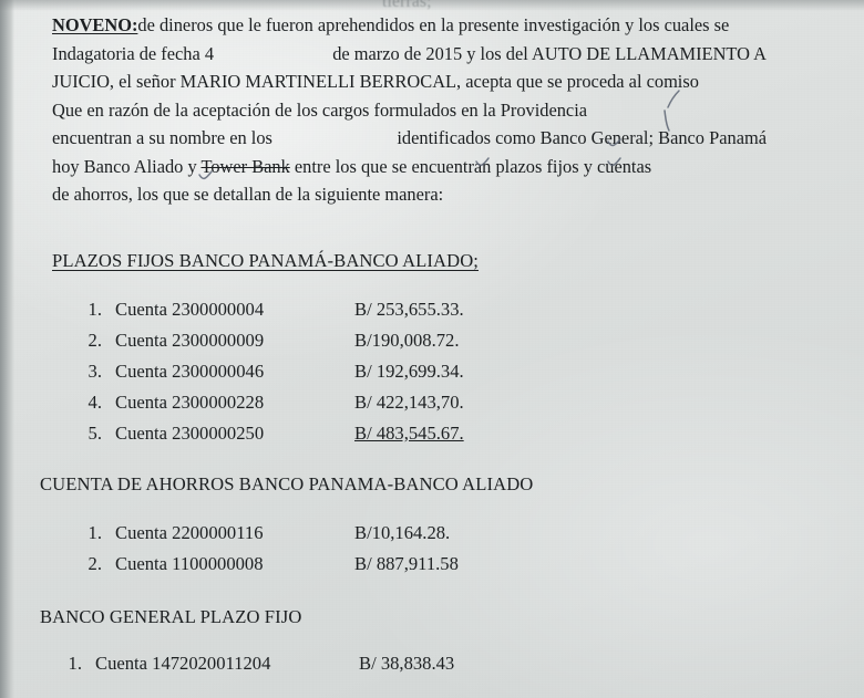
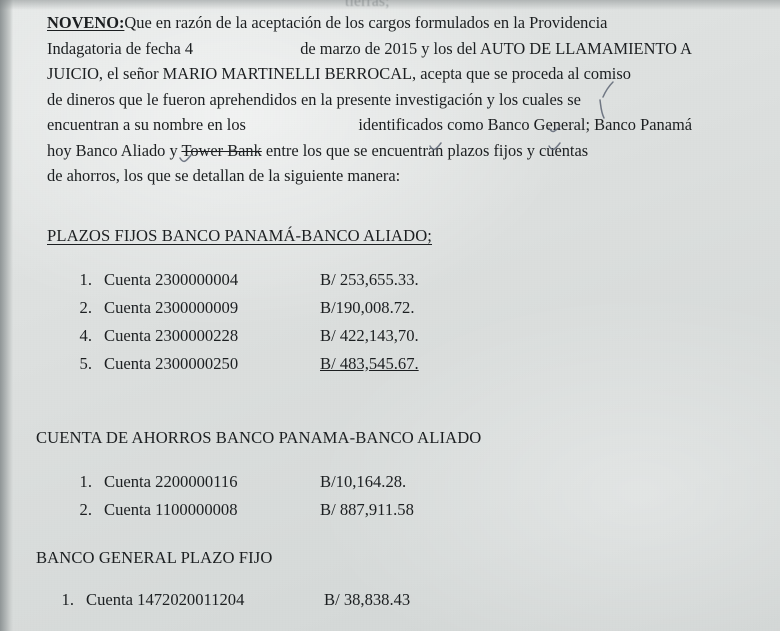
  tierras;
- NOVENO:de dineros que le fueron aprehendidos en la presente investigación y los cuales se
+ NOVENO:Que en razón de la aceptación de los cargos formulados en la Providencia
  Indagatoria de fecha 4
  de marzo de 2015 y los del AUTO DE LLAMAMIENTO A
  JUICIO, el señor MARIO MARTINELLI BERROCAL, acepta que se proceda al comiso
- Que en razón de la aceptación de los cargos formulados en la Providencia
+ de dineros que le fueron aprehendidos en la presente investigación y los cuales se
  encuentran a su nombre en los
  identificados como Banco General; Banco Panamá
  hoy Banco Aliado y Tower Bank entre los que se encuentran plazos fijos y cuentas
  de ahorros, los que se detallan de la siguiente manera:
  PLAZOS FIJOS BANCO PANAMÁ-BANCO ALIADO;
  1.
  Cuenta 2300000004
  B/ 253,655.33.
  2.
  Cuenta 2300000009
  B/190,008.72.
- 3.
- Cuenta 2300000046
- B/ 192,699.34.
  4.
  Cuenta 2300000228
  B/ 422,143,70.
  5.
  Cuenta 2300000250
  B/ 483,545.67.
  CUENTA DE AHORROS BANCO PANAMA-BANCO ALIADO
  1.
  Cuenta 2200000116
  B/10,164.28.
  2.
  Cuenta 1100000008
  B/ 887,911.58
  BANCO GENERAL PLAZO FIJO
  1.
  Cuenta 1472020011204
  B/ 38,838.43
